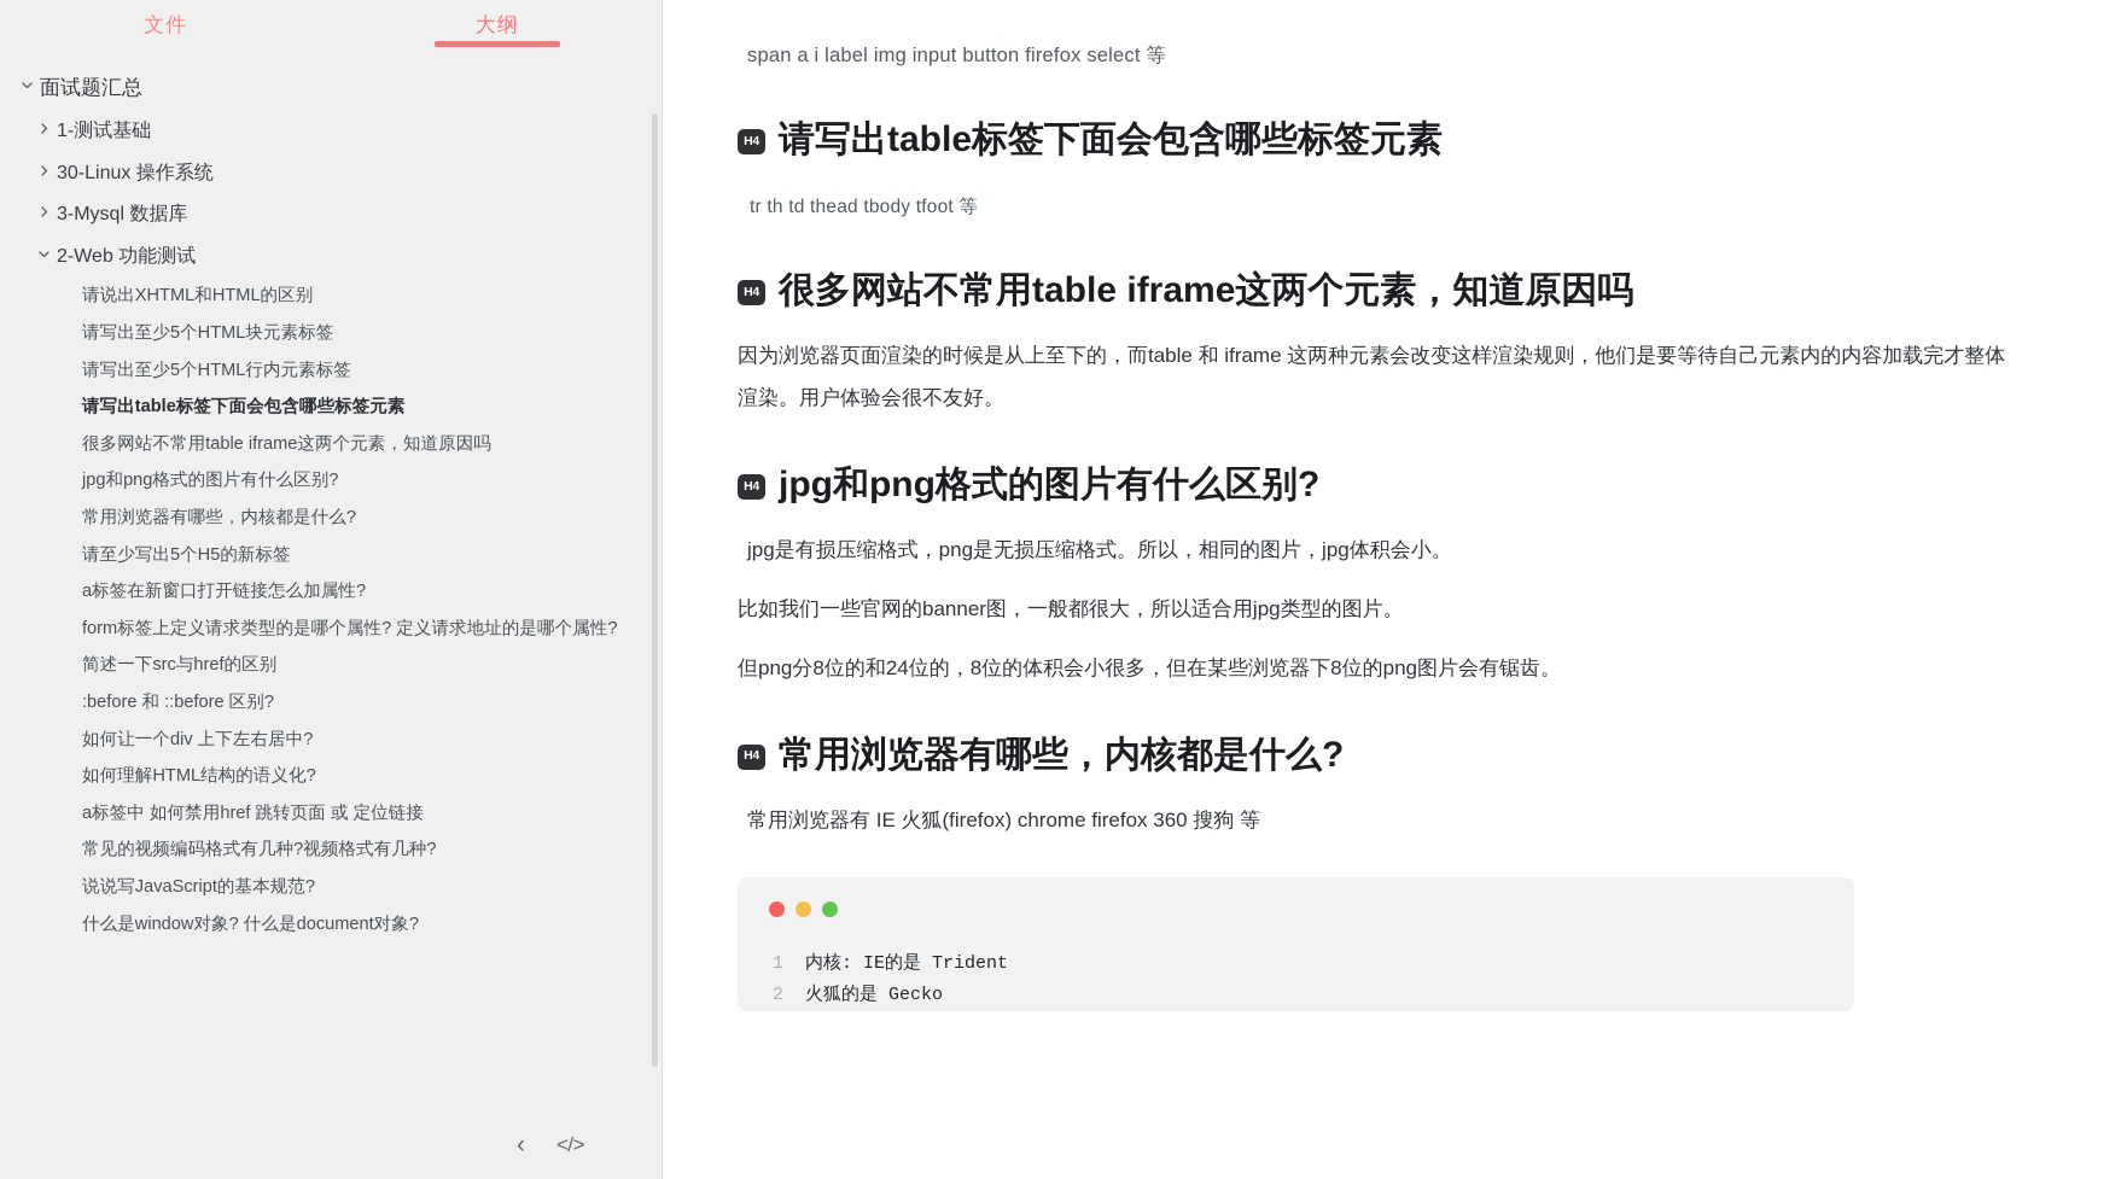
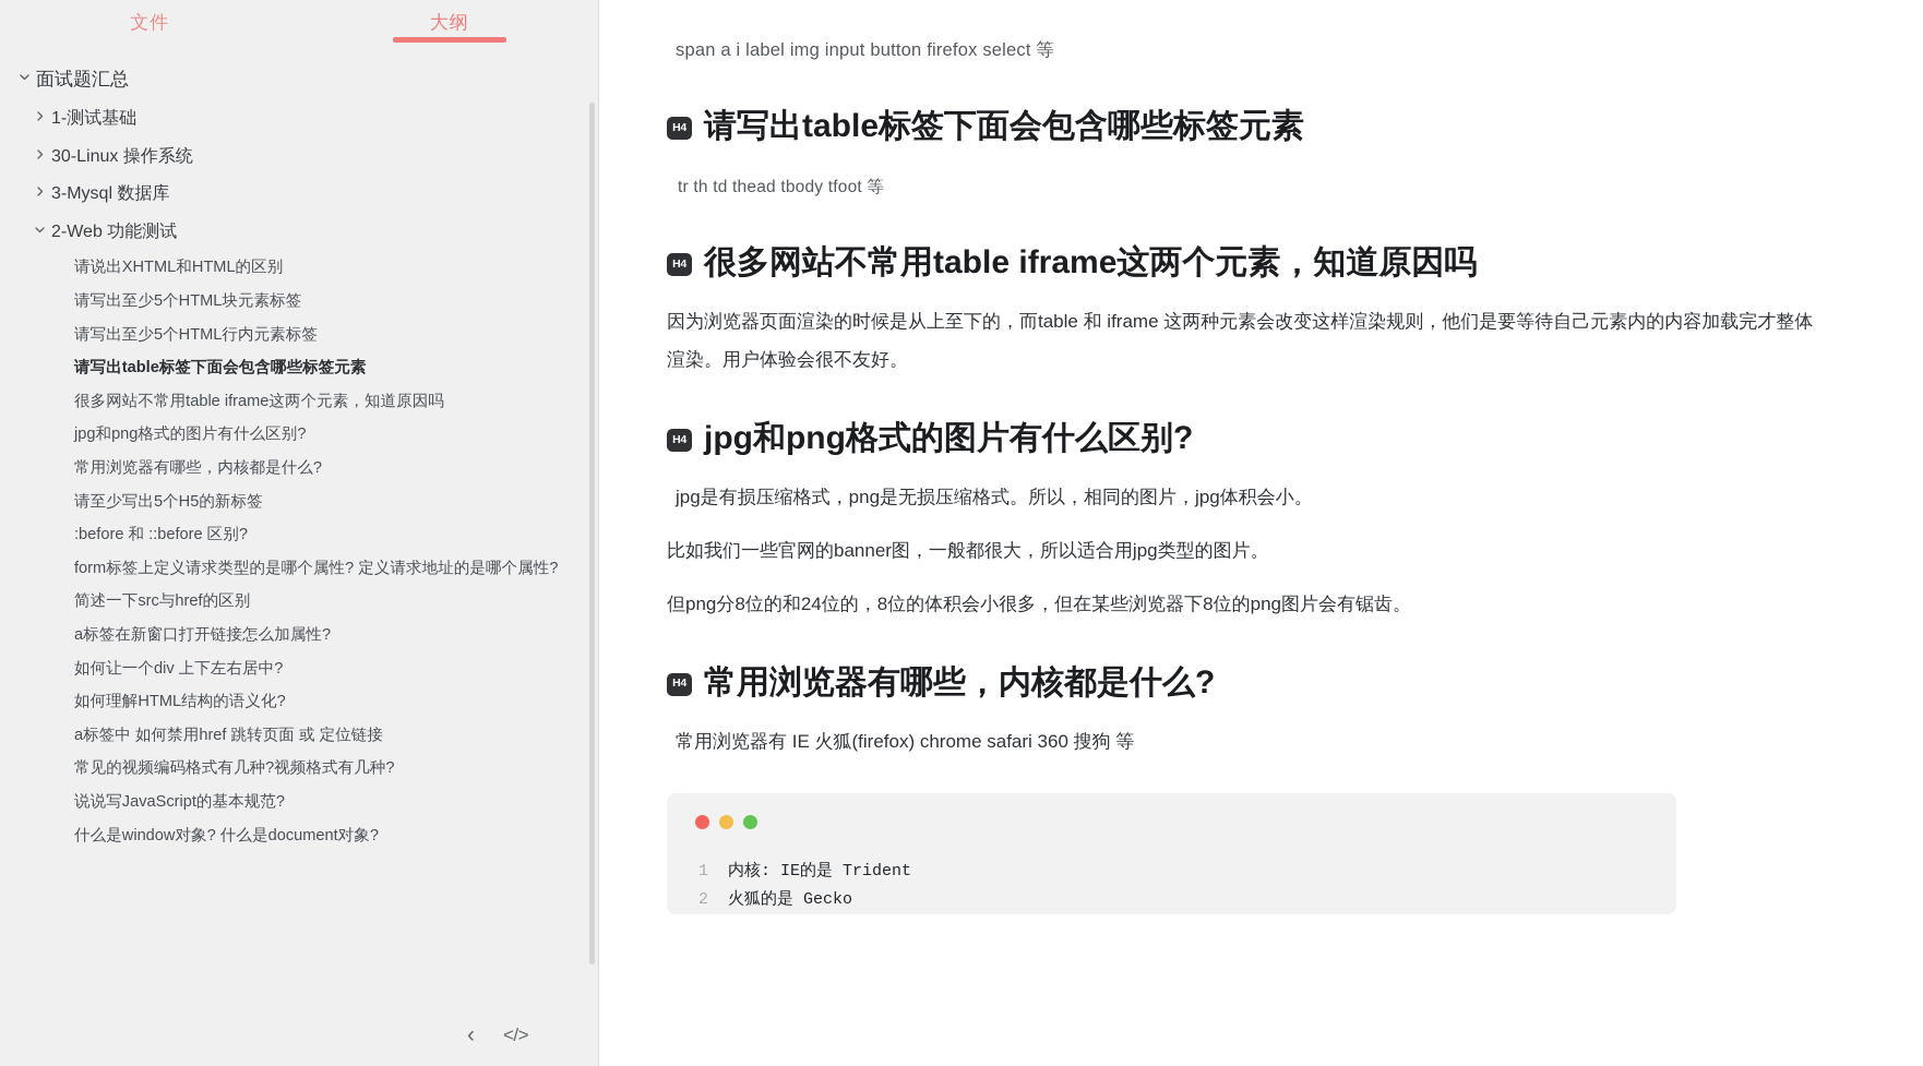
  文件
  大纲
  面试题汇总
  1-测试基础
  30-Linux 操作系统
  3-Mysql 数据库
  2-Web 功能测试
  请说出XHTML和HTML的区别
  请写出至少5个HTML块元素标签
  请写出至少5个HTML行内元素标签
  请写出table标签下面会包含哪些标签元素
  很多网站不常用table iframe这两个元素，知道原因吗
  jpg和png格式的图片有什么区别?
  常用浏览器有哪些，内核都是什么?
  请至少写出5个H5的新标签
- a标签在新窗口打开链接怎么加属性?
+ :before 和 ::before 区别?
  form标签上定义请求类型的是哪个属性? 定义请求地址的是哪个属性?
  简述一下src与href的区别
- :before 和 ::before 区别?
+ a标签在新窗口打开链接怎么加属性?
  如何让一个div 上下左右居中?
  如何理解HTML结构的语义化?
  a标签中 如何禁用href 跳转页面 或 定位链接
  常见的视频编码格式有几种?视频格式有几种?
  说说写JavaScript的基本规范?
  什么是window对象? 什么是document对象?
  ‹
  </>
  span a i label img input button firefox select 等
  H4
  请写出table标签下面会包含哪些标签元素
  tr th td thead tbody tfoot 等
  H4
  很多网站不常用table iframe这两个元素，知道原因吗
  因为浏览器页面渲染的时候是从上至下的，而table 和 iframe 这两种元素会改变这样渲染规则，他们是要等待自己元素内的内容加载完才整体渲染。用户体验会很不友好。
  H4
  jpg和png格式的图片有什么区别?
  jpg是有损压缩格式，png是无损压缩格式。所以，相同的图片，jpg体积会小。
  比如我们一些官网的banner图，一般都很大，所以适合用jpg类型的图片。
  但png分8位的和24位的，8位的体积会小很多，但在某些浏览器下8位的png图片会有锯齿。
  H4
  常用浏览器有哪些，内核都是什么?
- 常用浏览器有 IE 火狐(firefox) chrome firefox 360 搜狗 等
+ 常用浏览器有 IE 火狐(firefox) chrome safari 360 搜狗 等
  1
  内核: IE的是 Trident
  2
  火狐的是 Gecko
